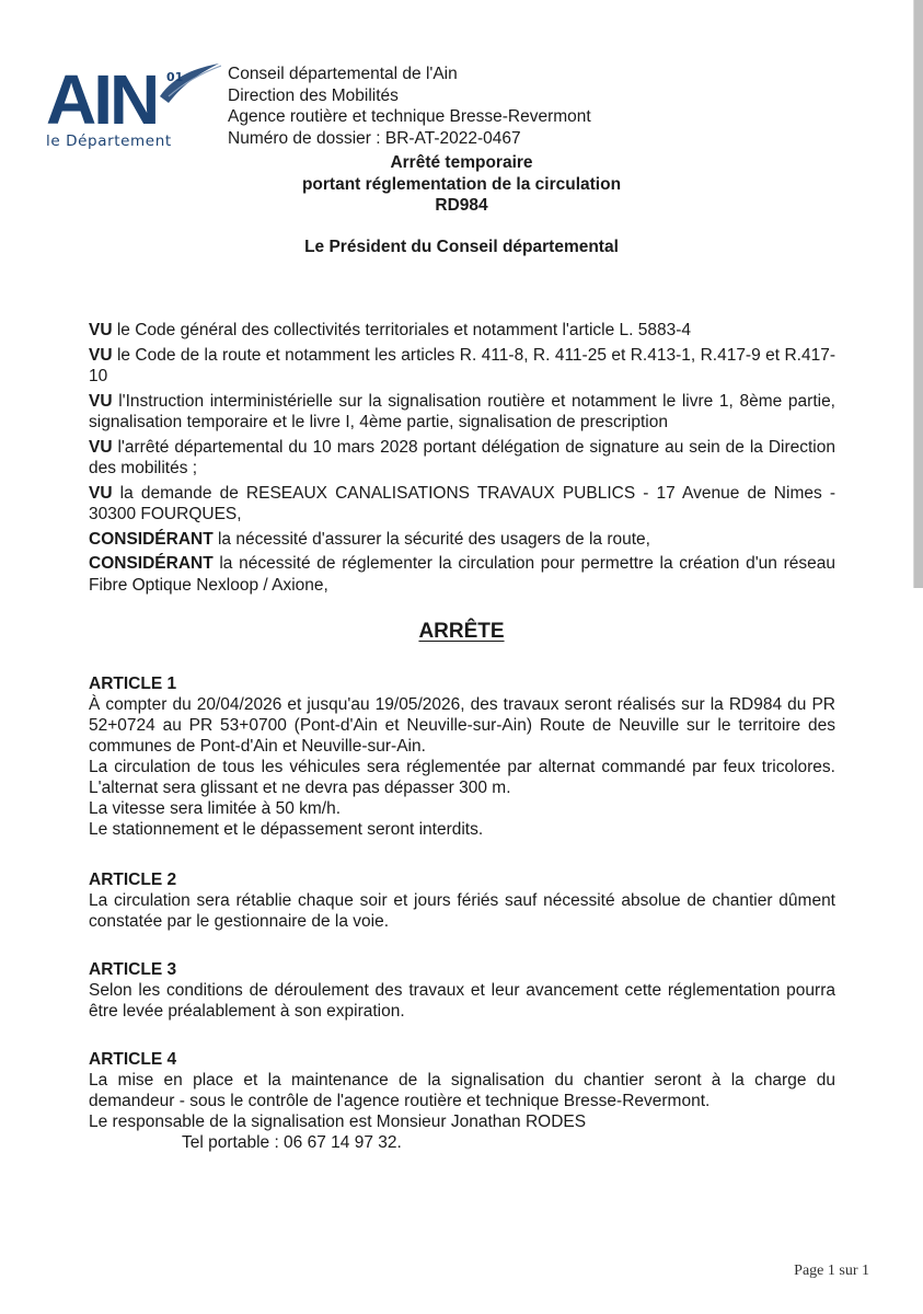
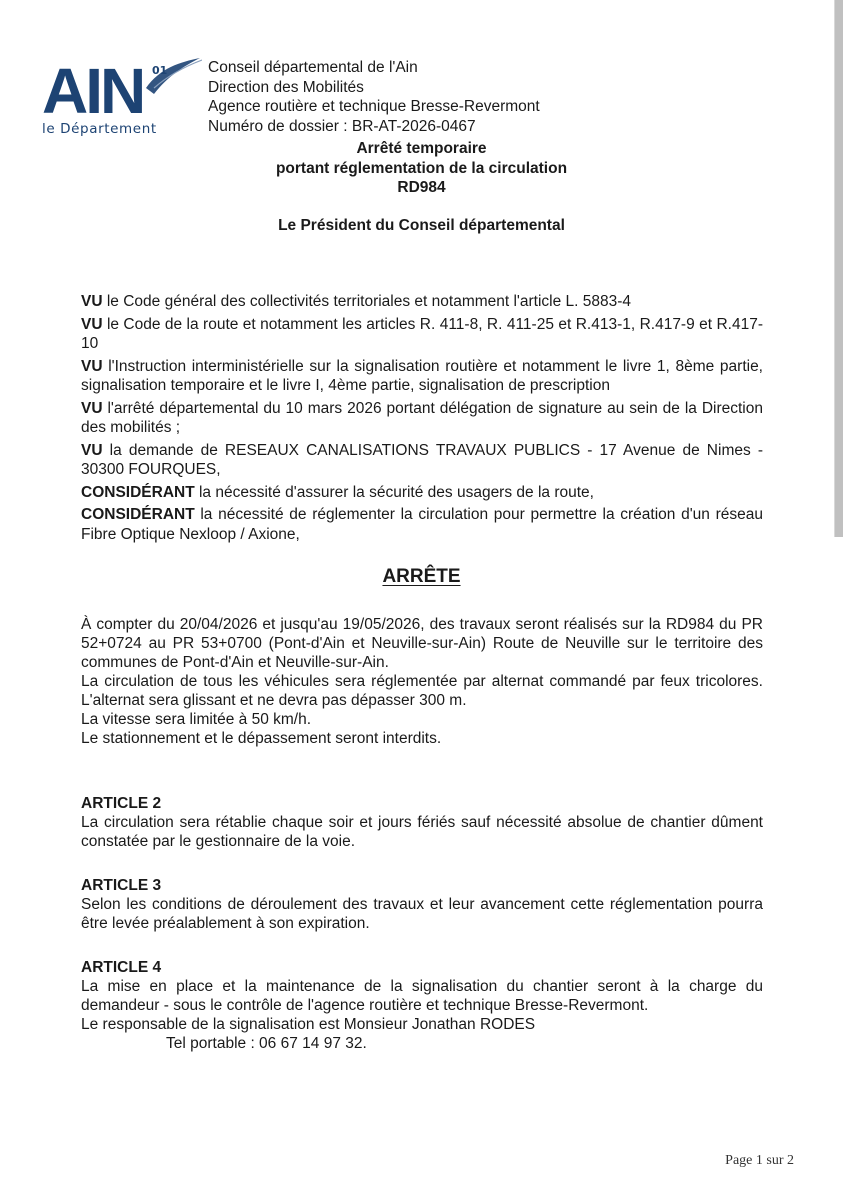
  AIN
  01
  le Département
  Conseil départemental de l'Ain
  Direction des Mobilités
  Agence routière et technique Bresse-Revermont
- Numéro de dossier : BR-AT-2022-0467
+ Numéro de dossier : BR-AT-2026-0467
  Arrêté temporaire
  portant réglementation de la circulation
  RD984
  Le Président du Conseil départemental
  VU le Code général des collectivités territoriales et notamment l'article L. 5883-4
  VU le Code de la route et notamment les articles R. 411-8, R. 411-25 et R.413-1, R.417-9 et R.417-10
  VU l'Instruction interministérielle sur la signalisation routière et notamment le livre 1, 8ème partie, signalisation temporaire et le livre I, 4ème partie, signalisation de prescription
- VU l'arrêté départemental du 10 mars 2028 portant délégation de signature au sein de la Direction des mobilités ;
+ VU l'arrêté départemental du 10 mars 2026 portant délégation de signature au sein de la Direction des mobilités ;
  VU la demande de RESEAUX CANALISATIONS TRAVAUX PUBLICS - 17 Avenue de Nimes - 30300 FOURQUES,
  CONSIDÉRANT la nécessité d'assurer la sécurité des usagers de la route,
  CONSIDÉRANT la nécessité de réglementer la circulation pour permettre la création d'un réseau Fibre Optique Nexloop / Axione,
  ARRÊTE
- ARTICLE 1
  À compter du 20/04/2026 et jusqu'au 19/05/2026, des travaux seront réalisés sur la RD984 du PR 52+0724 au PR 53+0700 (Pont-d'Ain et Neuville-sur-Ain) Route de Neuville sur le territoire des communes de Pont-d'Ain et Neuville-sur-Ain.
  La circulation de tous les véhicules sera réglementée par alternat commandé par feux tricolores. L'alternat sera glissant et ne devra pas dépasser 300 m.
  La vitesse sera limitée à 50 km/h.
  Le stationnement et le dépassement seront interdits.
  ARTICLE 2
  La circulation sera rétablie chaque soir et jours fériés sauf nécessité absolue de chantier dûment constatée par le gestionnaire de la voie.
  ARTICLE 3
  Selon les conditions de déroulement des travaux et leur avancement cette réglementation pourra être levée préalablement à son expiration.
  ARTICLE 4
  La mise en place et la maintenance de la signalisation du chantier seront à la charge du demandeur - sous le contrôle de l'agence routière et technique Bresse-Revermont.
  Le responsable de la signalisation est Monsieur Jonathan RODES
  Tel portable : 06 67 14 97 32.
- Page 1 sur 1
+ Page 1 sur 2
